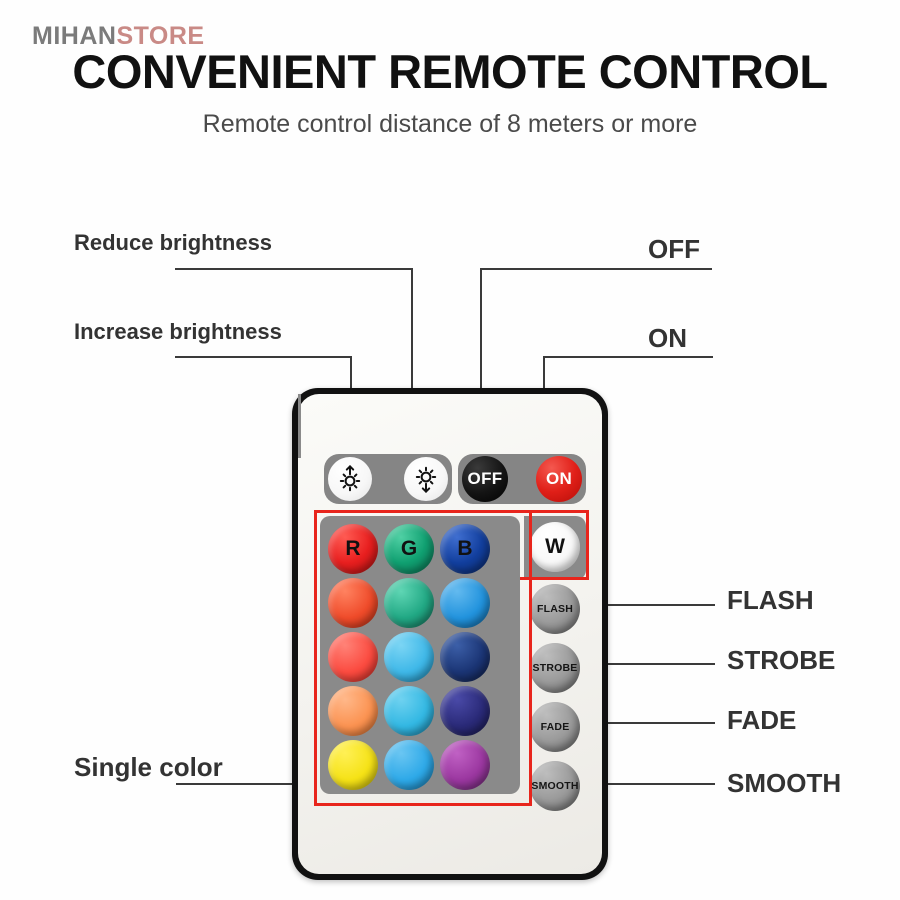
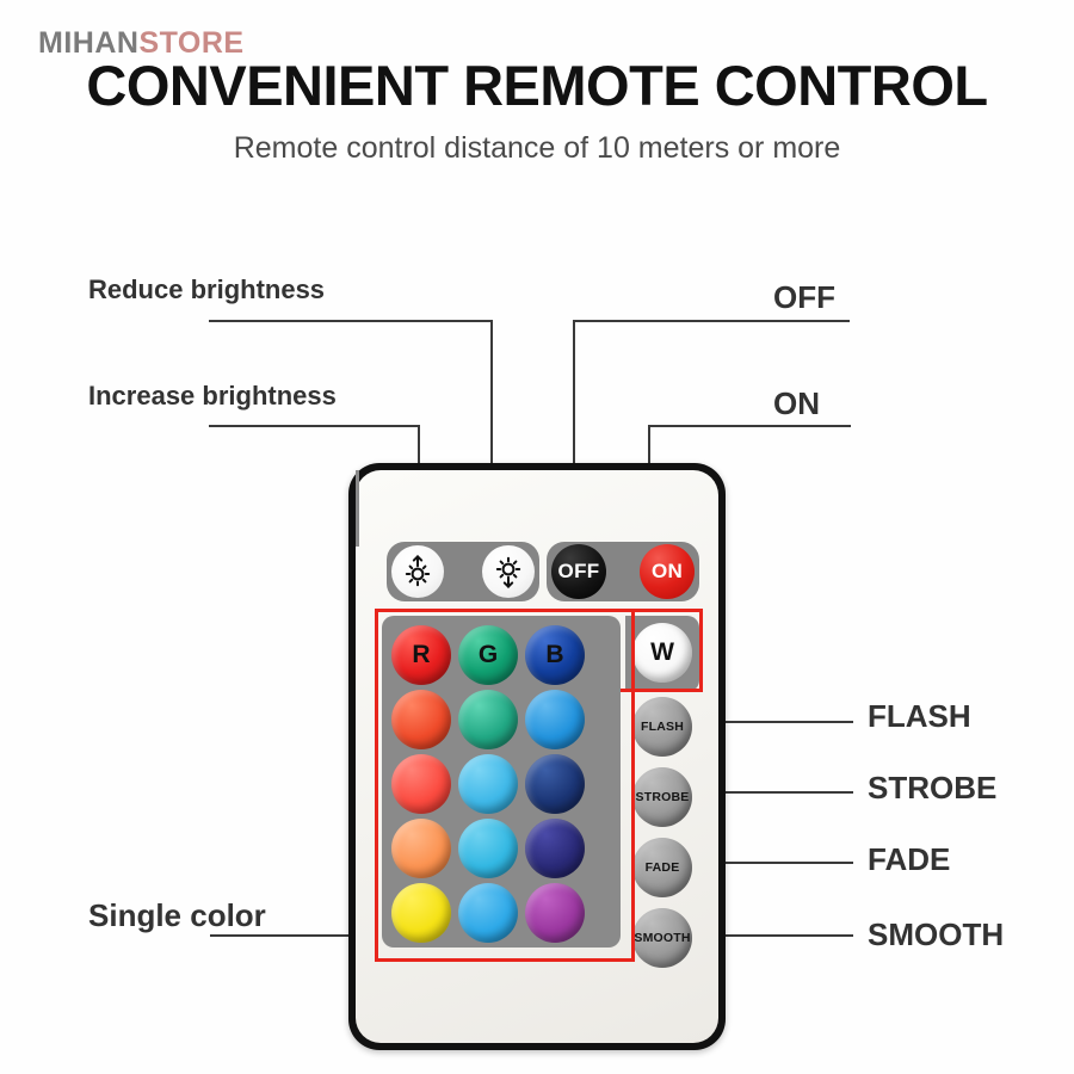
  MIHANSTORE
  CONVENIENT REMOTE CONTROL
- Remote control distance of 8 meters or more
+ Remote control distance of 10 meters or more
  Reduce brightness
  Increase brightness
  OFF
  ON
  Single color
  FLASH
  STROBE
  FADE
  SMOOTH
  OFF
  ON
  R
  G
  B
  W
  FLASH
  STROBE
  FADE
  SMOOTH
